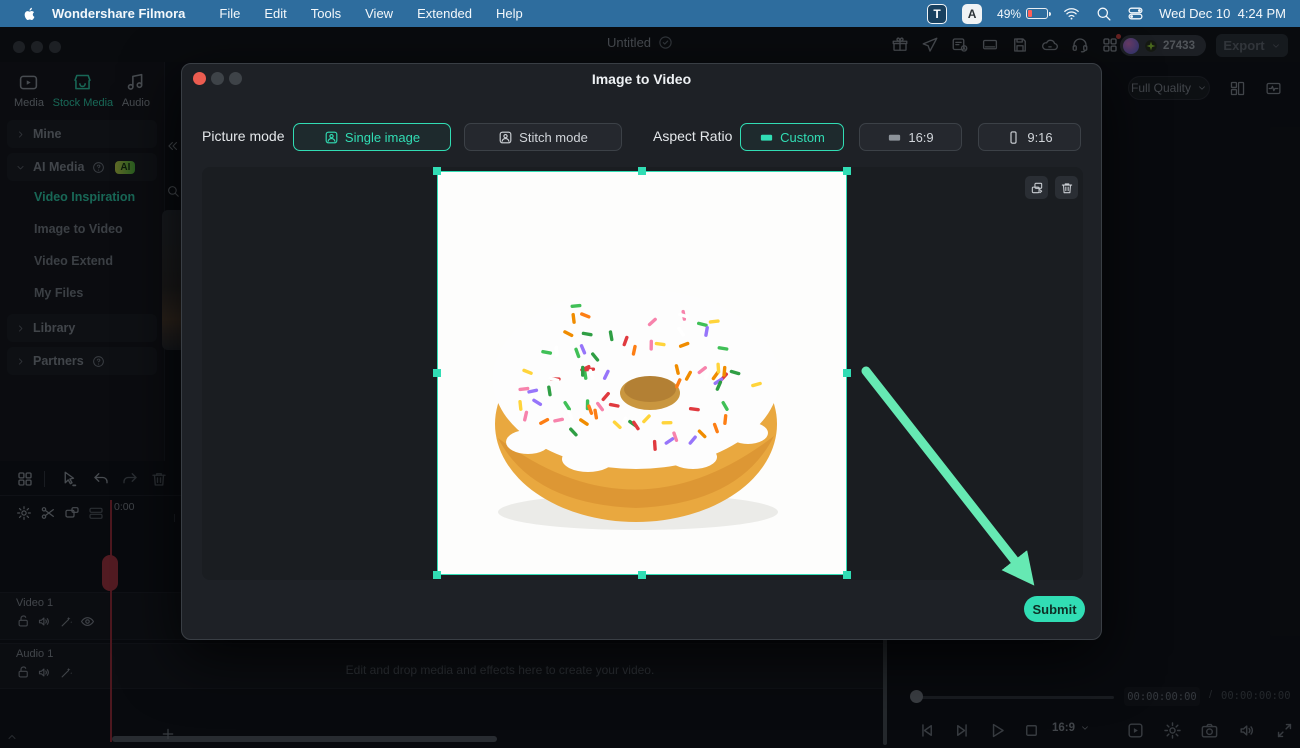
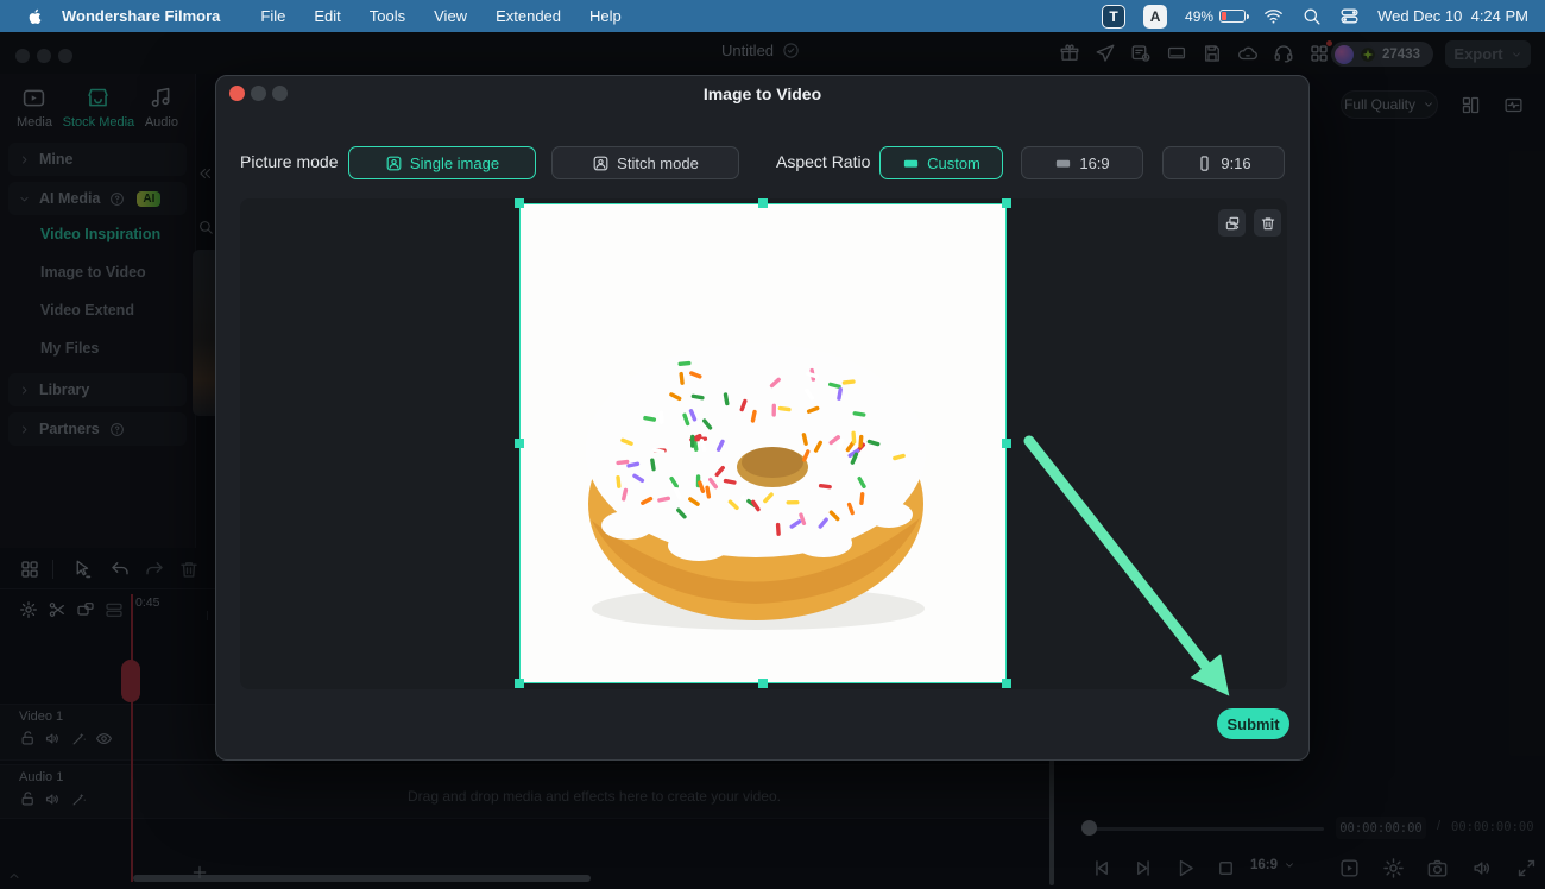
  Wondershare Filmora
  File
  Edit
  Tools
  View
  Extended
  Help
  T
  A
  49%
  Wed Dec 10 4:24 PM
  Untitled
  27433
  Export
  Media
  Stock Media
  Audio
  Mine
  AI Media
  AI
  Video Inspiration
  Image to Video
  Video Extend
  My Files
  Library
  Partners
  Full Quality
- 0:00
+ 0:45
  Video 1
  Audio 1
- Edit and drop media and effects here to create your video.
+ Drag and drop media and effects here to create your video.
  00:00:00:00
  /
  00:00:00:00
  16:9
  Image to Video
  Picture mode
  Single image
  Stitch mode
  Aspect Ratio
  Custom
  16:9
  9:16
  Submit
